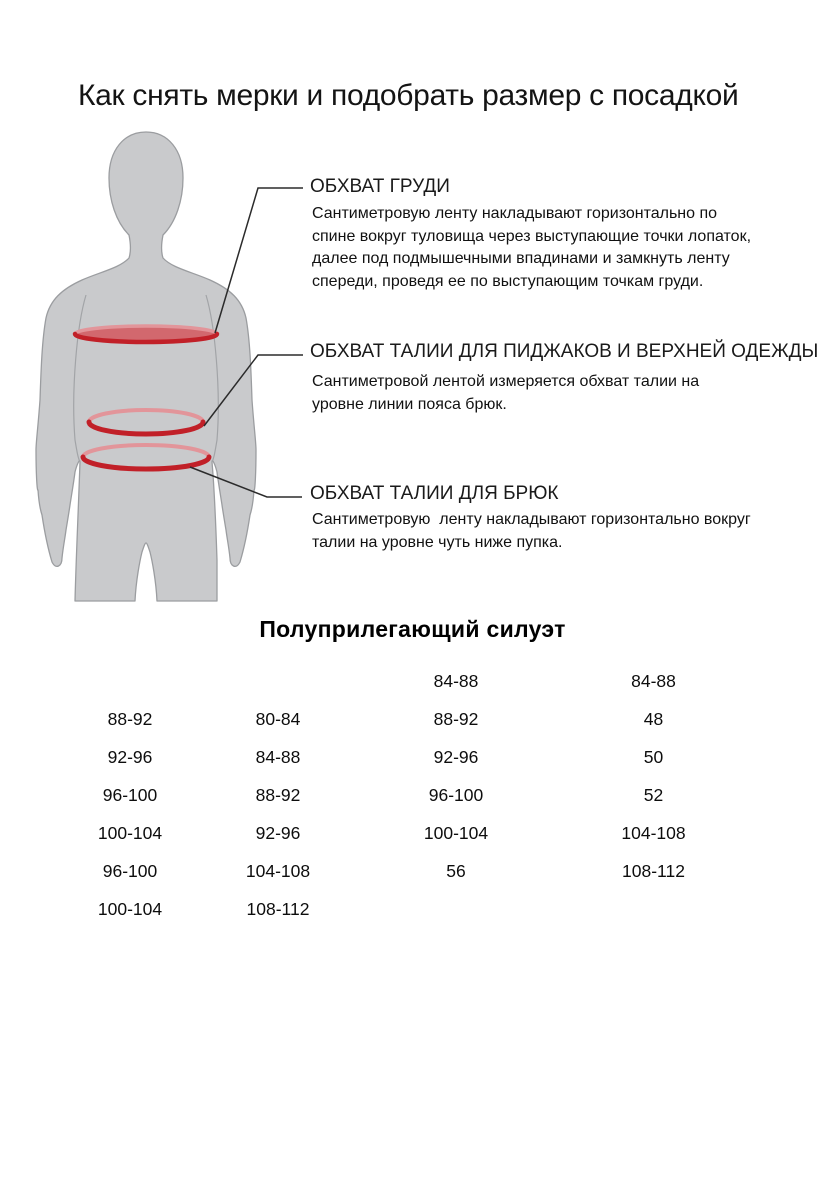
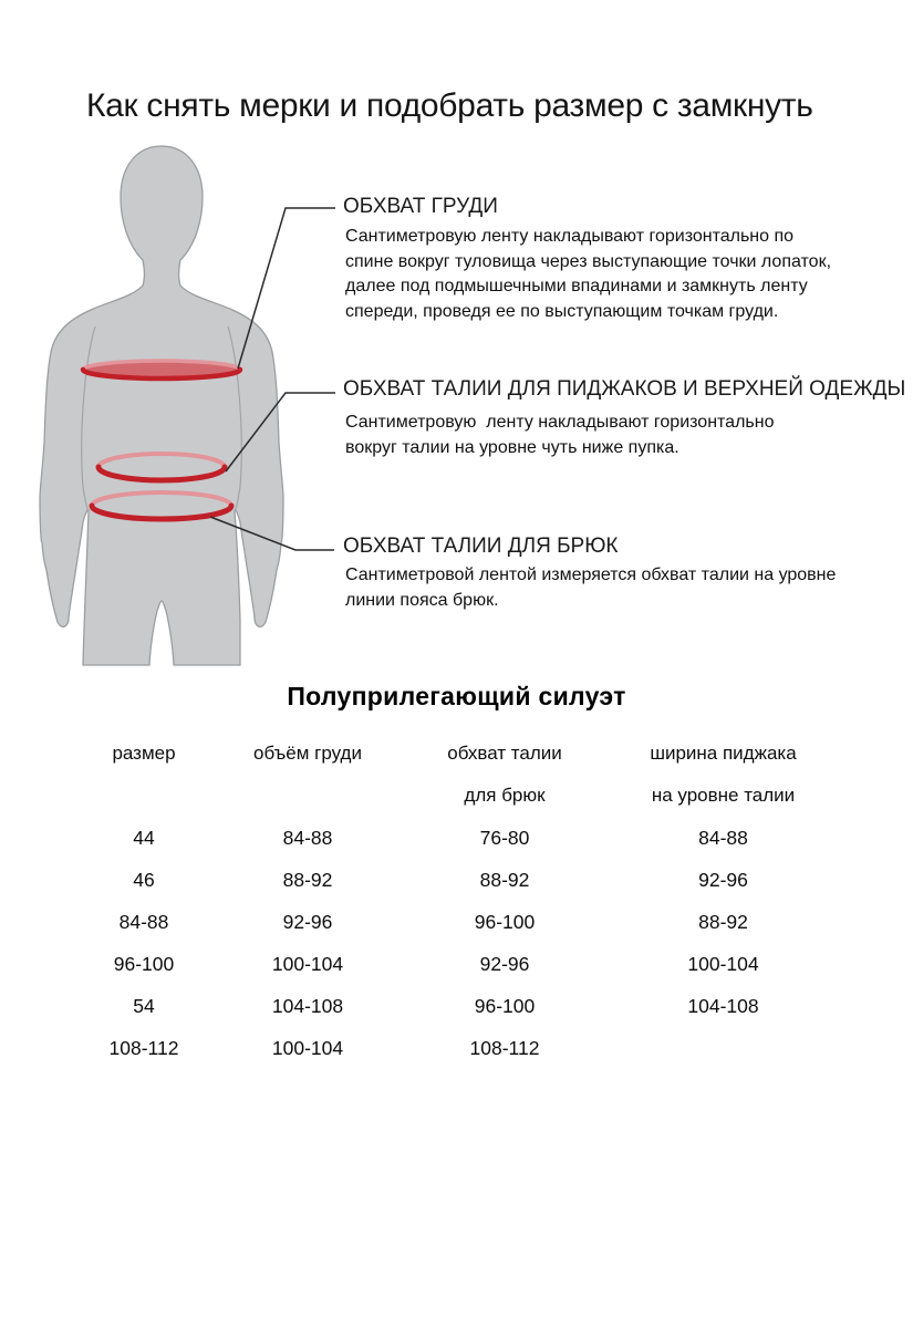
- Как снять мерки и подобрать размер с посадкой
+ Как снять мерки и подобрать размер с замкнуть
  ОБХВАТ ГРУДИ
  Сантиметровую ленту накладывают горизонтально по спине вокруг туловища через выступающие точки лопаток, далее под подмышечными впадинами и замкнуть ленту спереди, проведя ее по выступающим точкам груди.
  ОБХВАТ ТАЛИИ ДЛЯ ПИДЖАКОВ И ВЕРХНЕЙ ОДЕЖДЫ
- Сантиметровой лентой измеряется обхват талии на уровне линии пояса брюк.
+ Сантиметровую ленту накладывают горизонтально вокруг талии на уровне чуть ниже пупка.
  ОБХВАТ ТАЛИИ ДЛЯ БРЮК
- Сантиметровую ленту накладывают горизонтально вокруг талии на уровне чуть ниже пупка.
+ Сантиметровой лентой измеряется обхват талии на уровне линии пояса брюк.
  Полуприлегающий силуэт
+ размер
+ объём груди
+ обхват талии
+ ширина пиджака
+ для брюк
+ на уровне талии
+ 44
  84-88
+ 76-80
  84-88
+ 46
  88-92
- 80-84
  88-92
- 48
  92-96
  84-88
  92-96
- 50
  96-100
  88-92
  96-100
- 52
  100-104
  92-96
  100-104
+ 54
  104-108
  96-100
  104-108
- 56
  108-112
  100-104
  108-112
